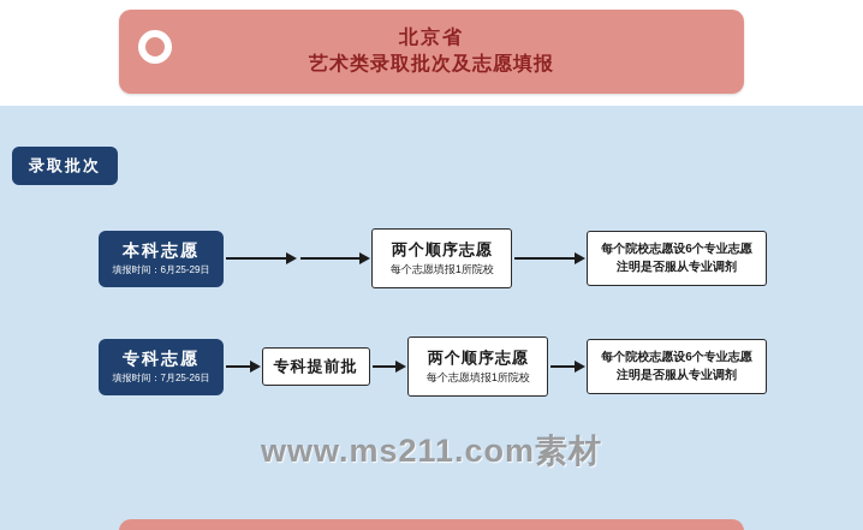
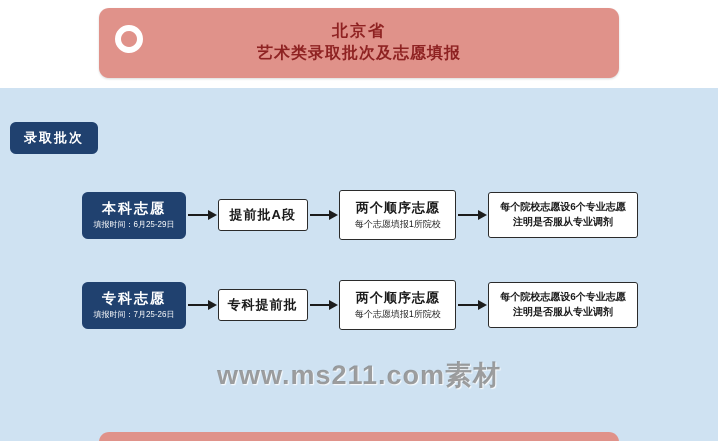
  北京省
  艺术类录取批次及志愿填报
  录取批次
  本科志愿
  填报时间：6月25-29日
+ 提前批A段
  两个顺序志愿
  每个志愿填报1所院校
  每个院校志愿设6个专业志愿
  注明是否服从专业调剂
  专科志愿
  填报时间：7月25-26日
  专科提前批
  两个顺序志愿
  每个志愿填报1所院校
  每个院校志愿设6个专业志愿
  注明是否服从专业调剂
  www.ms211.com素材
